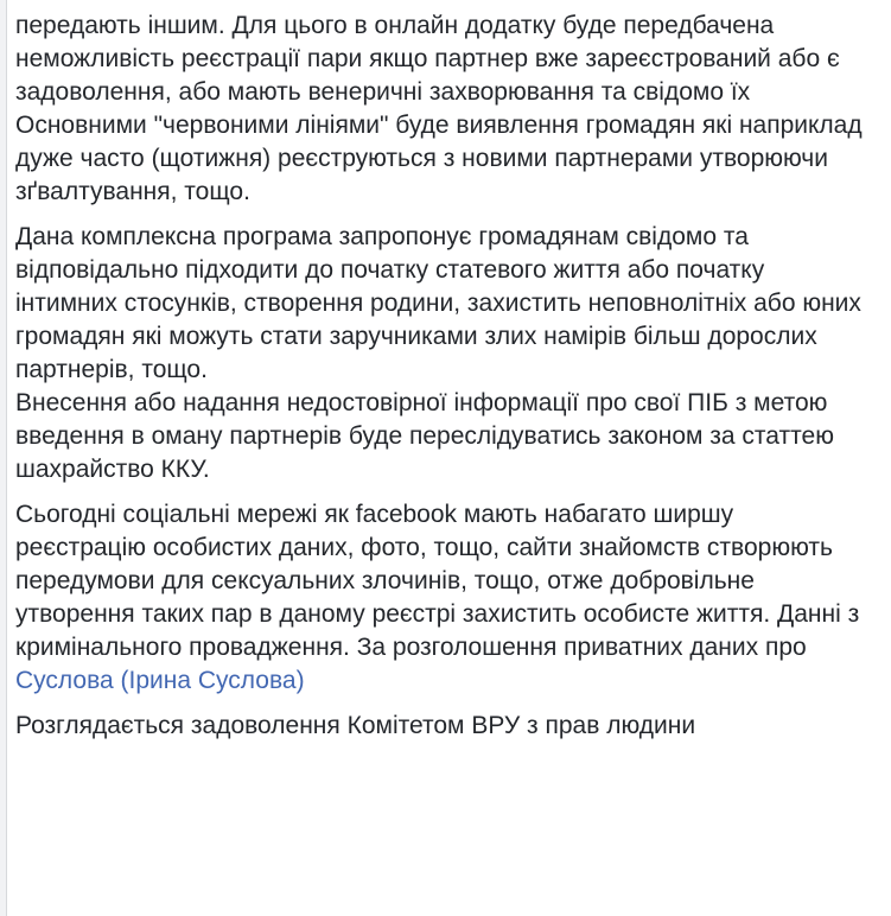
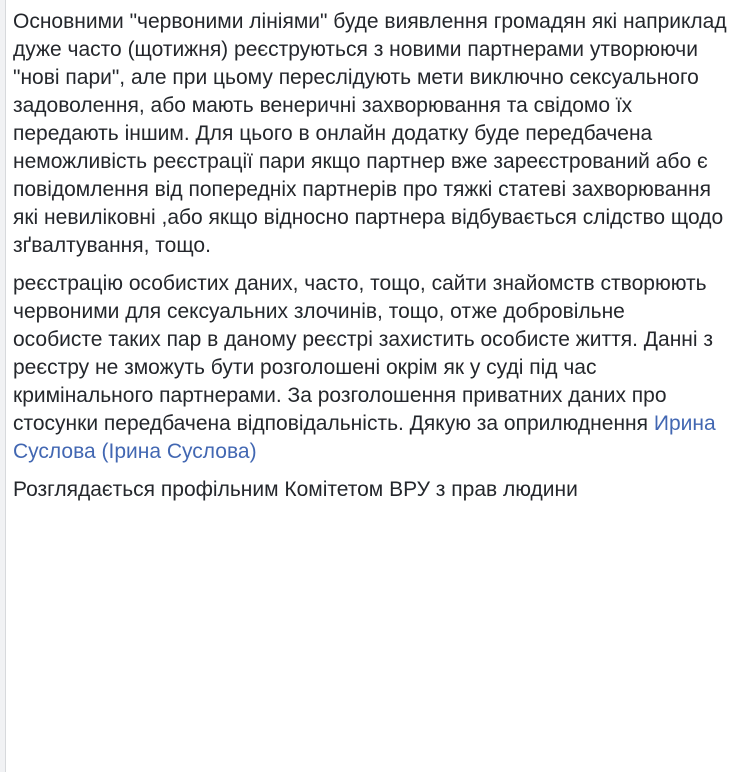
- передають іншим. Для цього в онлайн додатку буде передбачена
+ Основними "червоними лініями" буде виявлення громадян які наприклад
- неможливість реєстрації пари якщо партнер вже зареєстрований або є
+ дуже часто (щотижня) реєструються з новими партнерами утворюючи
+ "нові пари", але при цьому переслідують мети виключно сексуального
  задоволення, або мають венеричні захворювання та свідомо їх
- Основними "червоними лініями" буде виявлення громадян які наприклад
+ передають іншим. Для цього в онлайн додатку буде передбачена
- дуже часто (щотижня) реєструються з новими партнерами утворюючи
+ неможливість реєстрації пари якщо партнер вже зареєстрований або є
+ повідомлення від попередніх партнерів про тяжкі статеві захворювання
+ які невиліковні ,або якщо відносно партнера відбувається слідство щодо
  зґвалтування, тощо.
- Дана комплексна програма запропонує громадянам свідомо та
- відповідально підходити до початку статевого життя або початку
- інтимних стосунків, створення родини, захистить неповнолітніх або юних
- громадян які можуть стати заручниками злих намірів більш дорослих
- партнерів, тощо.
- Внесення або надання недостовірної інформації про свої ПІБ з метою
- введення в оману партнерів буде переслідуватись законом за статтею
- шахрайство ККУ.
- Сьогодні соціальні мережі як facebook мають набагато ширшу
- реєстрацію особистих даних, фото, тощо, сайти знайомств створюють
+ реєстрацію особистих даних, часто, тощо, сайти знайомств створюють
- передумови для сексуальних злочинів, тощо, отже добровільне
+ червоними для сексуальних злочинів, тощо, отже добровільне
- утворення таких пар в даному реєстрі захистить особисте життя. Данні з
+ особисте таких пар в даному реєстрі захистить особисте життя. Данні з
+ реєстру не зможуть бути розголошені окрім як у суді під час
- кримінального провадження. За розголошення приватних даних про
+ кримінального партнерами. За розголошення приватних даних про
+ стосунки передбачена відповідальність. Дякую за оприлюднення Ирина
  Суслова (Ірина Суслова)
- Розглядається задоволення Комітетом ВРУ з прав людини
+ Розглядається профільним Комітетом ВРУ з прав людини
